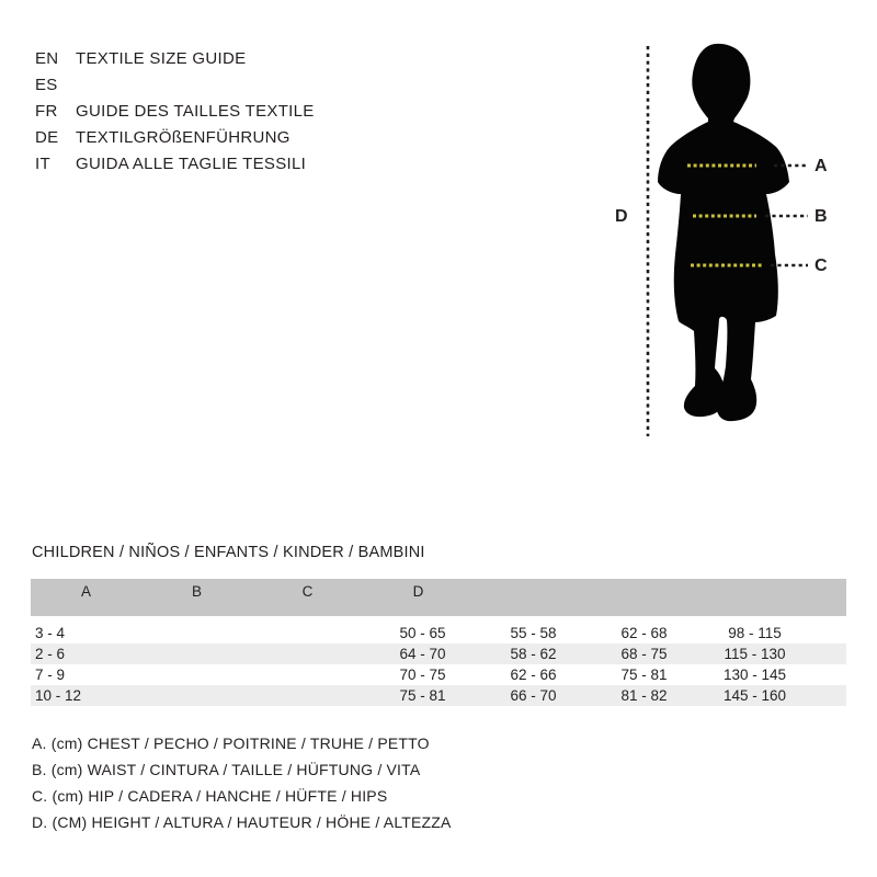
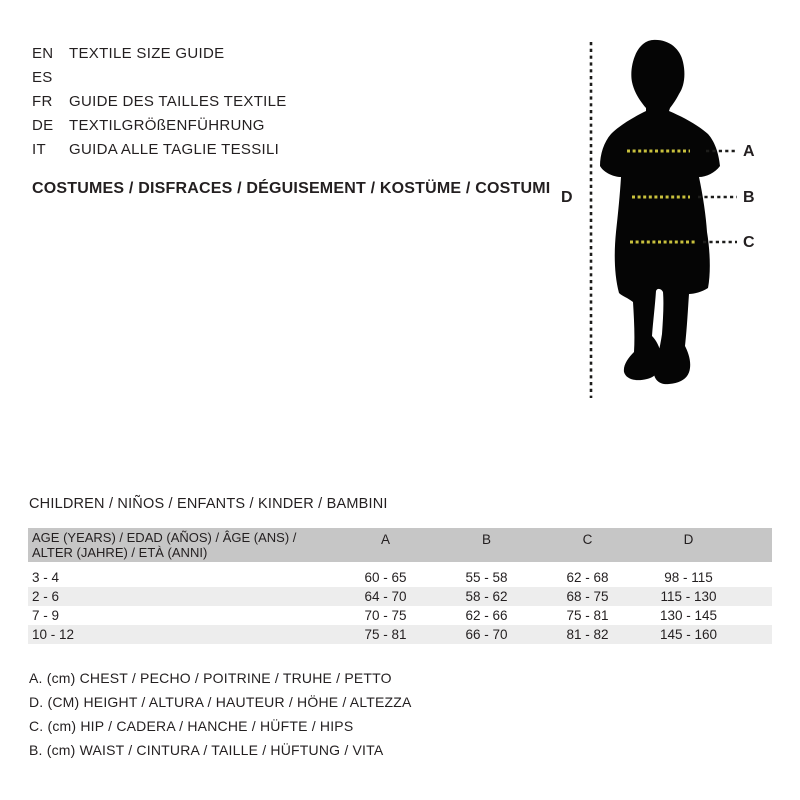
  EN
  TEXTILE SIZE GUIDE
  ES
  FR
  GUIDE DES TAILLES TEXTILE
  DE
  TEXTILGRÖßENFÜHRUNG
  IT
  GUIDA ALLE TAGLIE TESSILI
+ COSTUMES / DISFRACES / DÉGUISEMENT / KOSTÜME / COSTUMI
  A
  B
  C
  D
  CHILDREN / NIÑOS / ENFANTS / KINDER / BAMBINI
+ AGE (YEARS) / EDAD (AÑOS) / ÂGE (ANS) /
+ ALTER (JAHRE) / ETÀ (ANNI)
  A
  B
  C
  D
  3 - 4
- 50 - 65
+ 60 - 65
  55 - 58
  62 - 68
  98 - 115
  2 - 6
  64 - 70
  58 - 62
  68 - 75
  115 - 130
  7 - 9
  70 - 75
  62 - 66
  75 - 81
  130 - 145
  10 - 12
  75 - 81
  66 - 70
  81 - 82
  145 - 160
  A. (cm) CHEST / PECHO / POITRINE / TRUHE / PETTO
- B. (cm) WAIST / CINTURA / TAILLE / HÜFTUNG / VITA
+ D. (CM) HEIGHT / ALTURA / HAUTEUR / HÖHE / ALTEZZA
  C. (cm) HIP / CADERA / HANCHE / HÜFTE / HIPS
- D. (CM) HEIGHT / ALTURA / HAUTEUR / HÖHE / ALTEZZA
+ B. (cm) WAIST / CINTURA / TAILLE / HÜFTUNG / VITA
